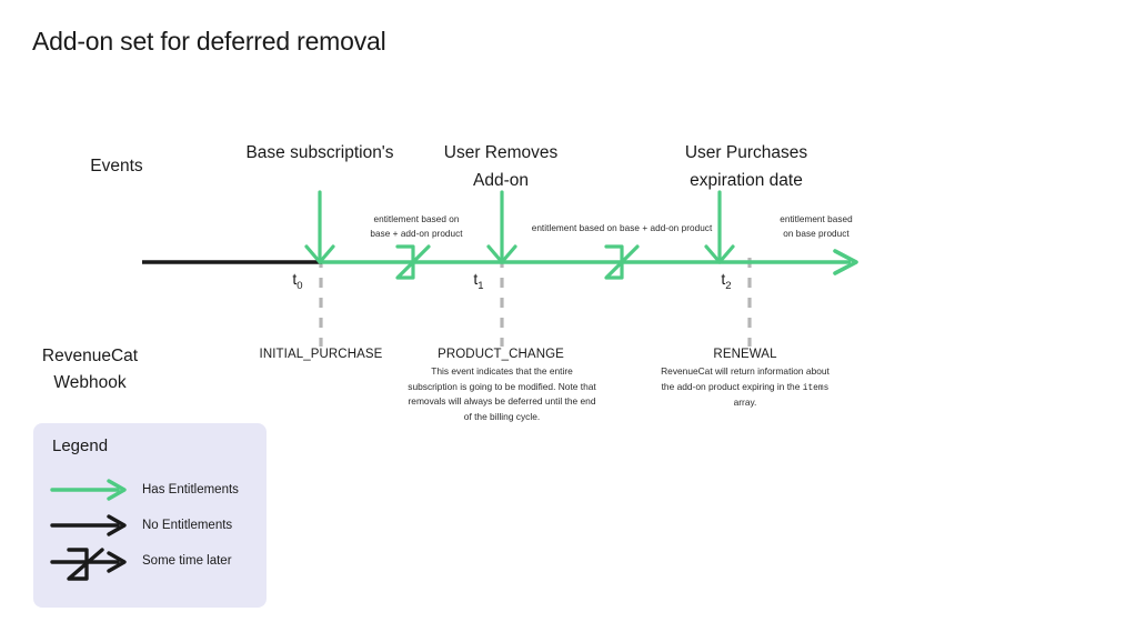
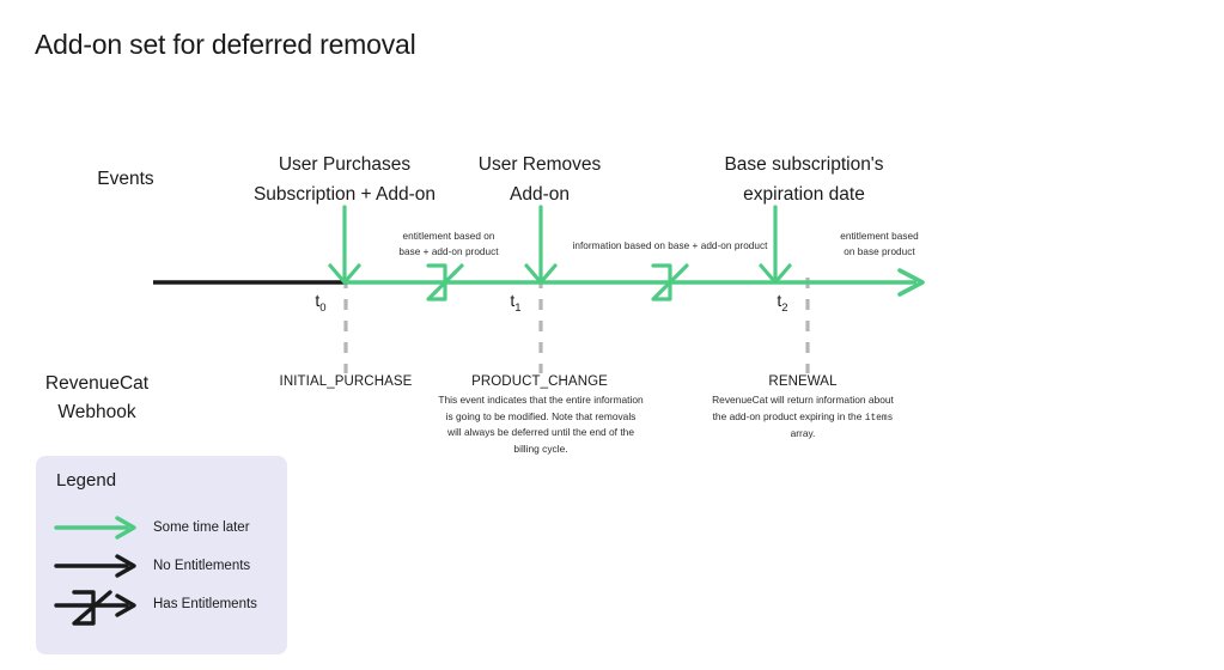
  Add-on set for deferred removal
  Events
  RevenueCat
  Webhook
- Base subscription's
+ User Purchases
+ Subscription + Add-on
  User Removes
  Add-on
- User Purchases
+ Base subscription's
  expiration date
  entitlement based on
  base + add-on product
- entitlement based on base + add-on product
+ information based on base + add-on product
  entitlement based
  on base product
  t0
  t1
  t2
  INITIAL_PURCHASE
  PRODUCT_CHANGE
  RENEWAL
- This event indicates that the entire subscription is going to be modified. Note that removals will always be deferred until the end of the billing cycle.
+ This event indicates that the entire information is going to be modified. Note that removals will always be deferred until the end of the billing cycle.
  RevenueCat will return information about the add-on product expiring in the items array.
  Legend
- Has Entitlements
+ Some time later
  No Entitlements
- Some time later
+ Has Entitlements
